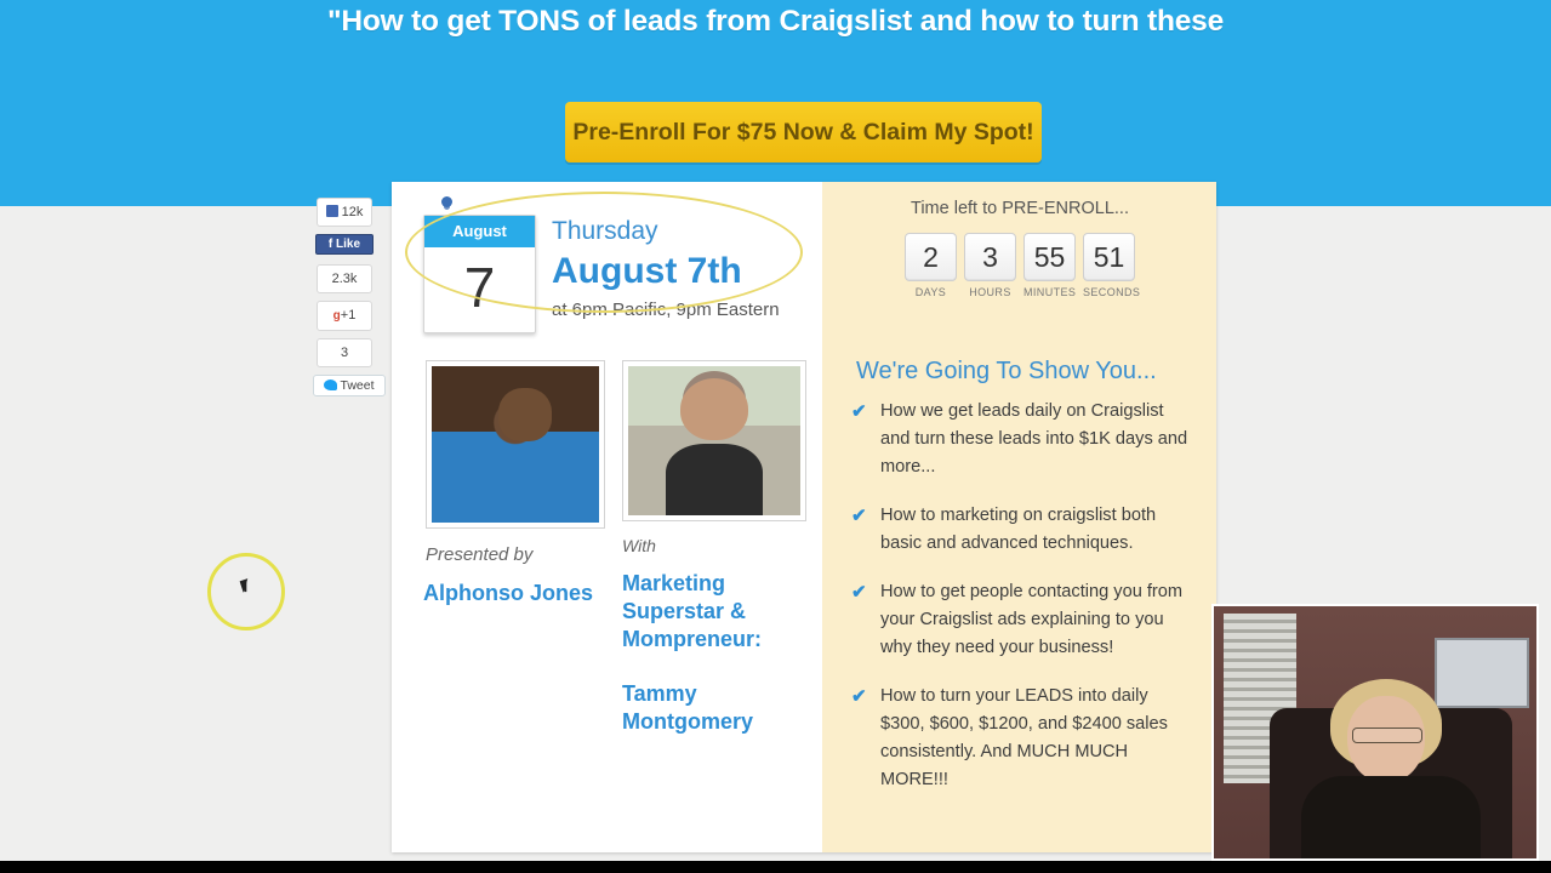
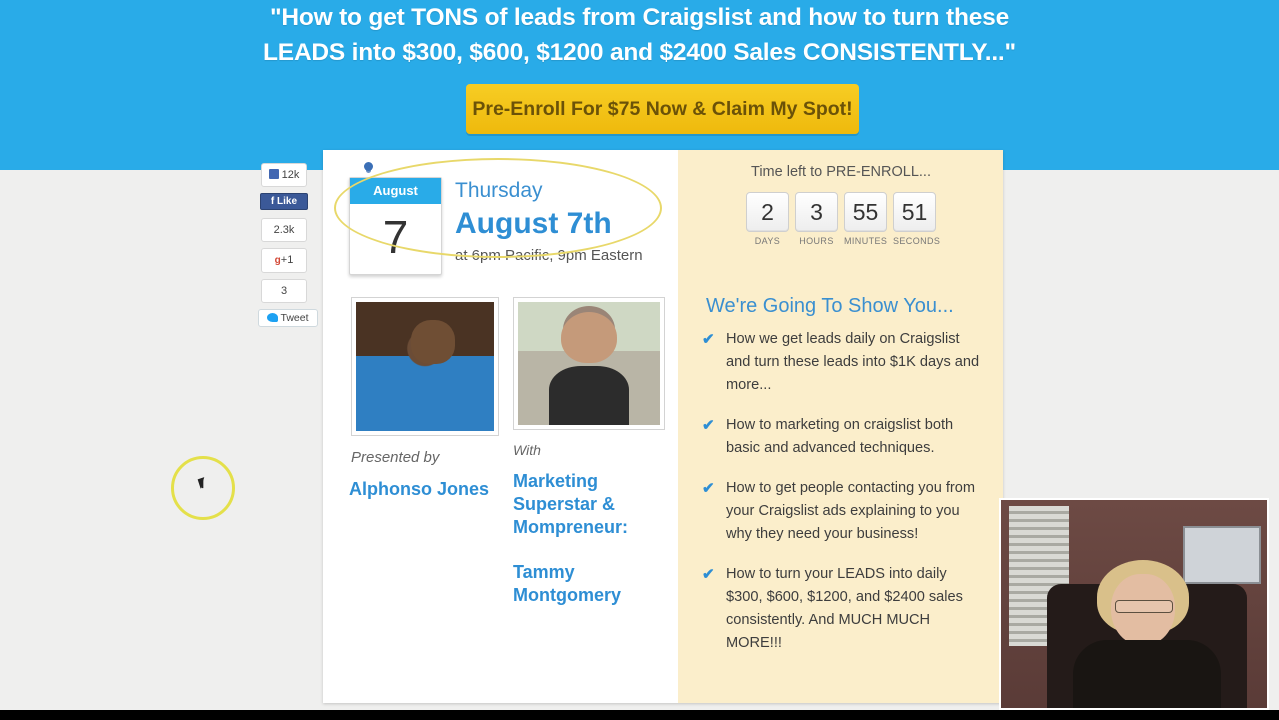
  "How to get TONS of leads from Craigslist and how to turn these
+ LEADS into $300, $600, $1200 and $2400 Sales CONSISTENTLY..."
  Pre-Enroll For $75 Now & Claim My Spot!
  12k
  f Like
  2.3k
  g+1
  3
  Tweet
  August
  7
  Thursday
  August 7th
  at 6pm Pacific, 9pm Eastern
  Presented by
  Alphonso Jones
  With
  Marketing Superstar & Mompreneur:
  Tammy Montgomery
  Time left to PRE-ENROLL...
  2
  DAYS
  3
  HOURS
  55
  MINUTES
  51
  SECONDS
  We're Going To Show You...
  ✔
  How we get leads daily on Craigslist and turn these leads into $1K days and more...
  ✔
  How to marketing on craigslist both basic and advanced techniques.
  ✔
  How to get people contacting you from your Craigslist ads explaining to you why they need your business!
  ✔
  How to turn your LEADS into daily $300, $600, $1200, and $2400 sales consistently. And MUCH MUCH MORE!!!
